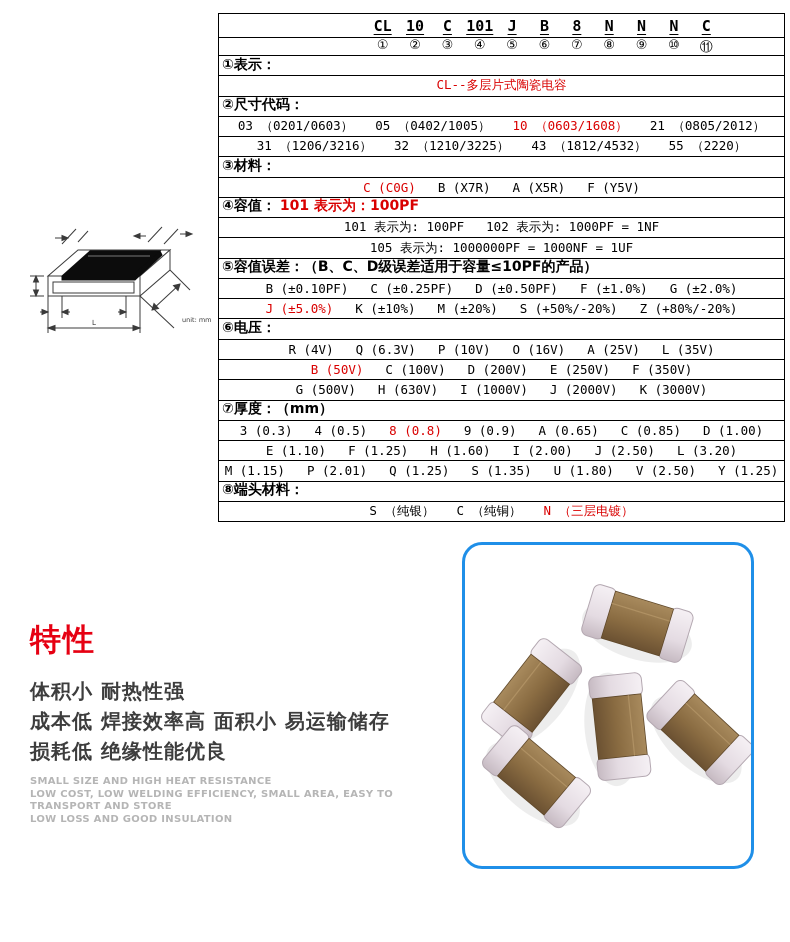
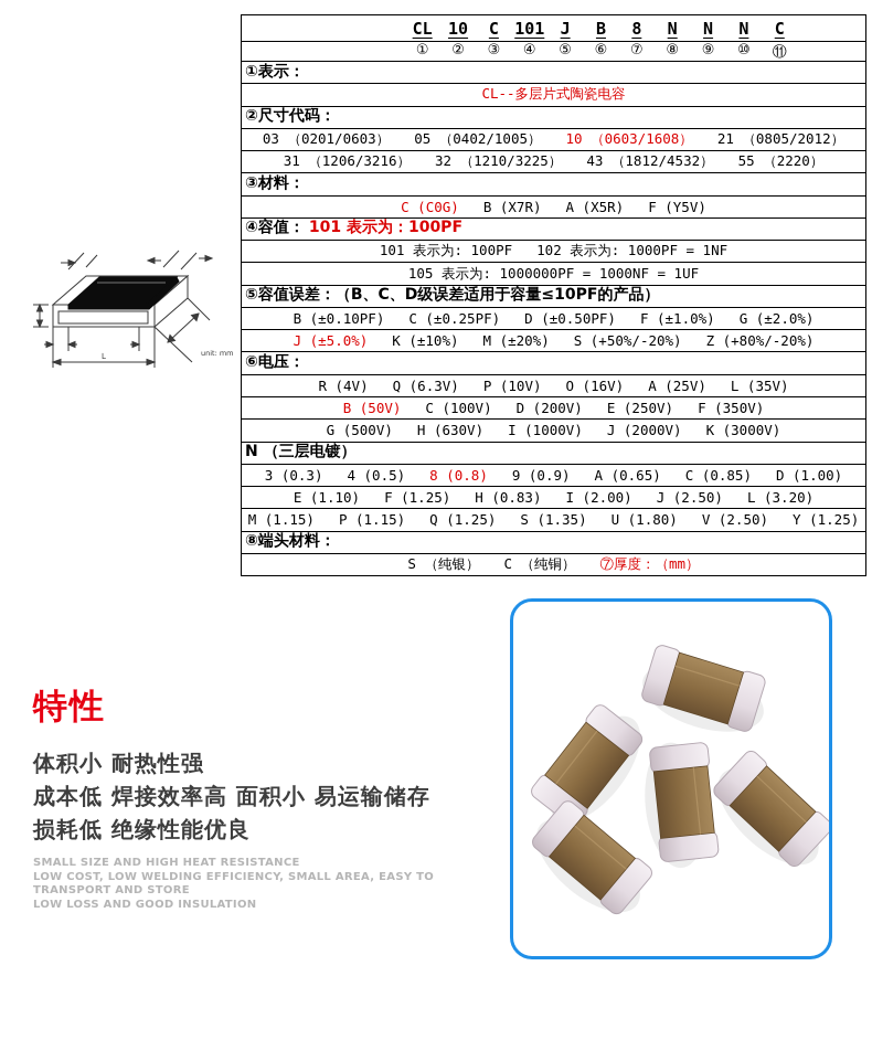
  L
  unit: mm
  CL
  10
  C
  101
  J
  B
  8
  N
  N
  N
  C
  ①
  ②
  ③
  ④
  ⑤
  ⑥
  ⑦
  ⑧
  ⑨
  ⑩
  ⑪
  ①表示：
  CL--多层片式陶瓷电容
  ②尺寸代码：
  03 （0201/0603）
  05 （0402/1005）
  10 （0603/1608）
  21 （0805/2012）
  31 （1206/3216）
  32 （1210/3225）
  43 （1812/4532）
  55 （2220）
  ③材料：
  C (C0G)
  B (X7R)
  A (X5R)
  F (Y5V)
  ④容值：
  101 表示为：100PF
  101 表示为: 100PF
  102 表示为: 1000PF = 1NF
  105 表示为: 1000000PF = 1000NF = 1UF
  ⑤容值误差：（B、C、D级误差适用于容量≤10PF的产品）
  B (±0.10PF)
  C (±0.25PF)
  D (±0.50PF)
  F (±1.0%)
  G (±2.0%)
  J (±5.0%)
  K (±10%)
  M (±20%)
  S (+50%/-20%)
  Z (+80%/-20%)
  ⑥电压：
  R (4V)
  Q (6.3V)
  P (10V)
  O (16V)
  A (25V)
  L (35V)
  B (50V)
  C (100V)
  D (200V)
  E (250V)
  F (350V)
  G (500V)
  H (630V)
  I (1000V)
  J (2000V)
  K (3000V)
- ⑦厚度：（mm）
+ N （三层电镀）
  3 (0.3)
  4 (0.5)
  8 (0.8)
  9 (0.9)
  A (0.65)
  C (0.85)
  D (1.00)
  E (1.10)
  F (1.25)
- H (1.60)
+ H (0.83)
  I (2.00)
  J (2.50)
  L (3.20)
  M (1.15)
- P (2.01)
+ P (1.15)
  Q (1.25)
  S (1.35)
  U (1.80)
  V (2.50)
  Y (1.25)
  ⑧端头材料：
  S （纯银）
  C （纯铜）
- N （三层电镀）
+ ⑦厚度：（mm）
  特性
  体积小 耐热性强
  成本低 焊接效率高 面积小 易运输储存
  损耗低 绝缘性能优良
  SMALL SIZE AND HIGH HEAT RESISTANCE
  LOW COST, LOW WELDING EFFICIENCY, SMALL AREA, EASY TO TRANSPORT AND STORE
  LOW LOSS AND GOOD INSULATION
